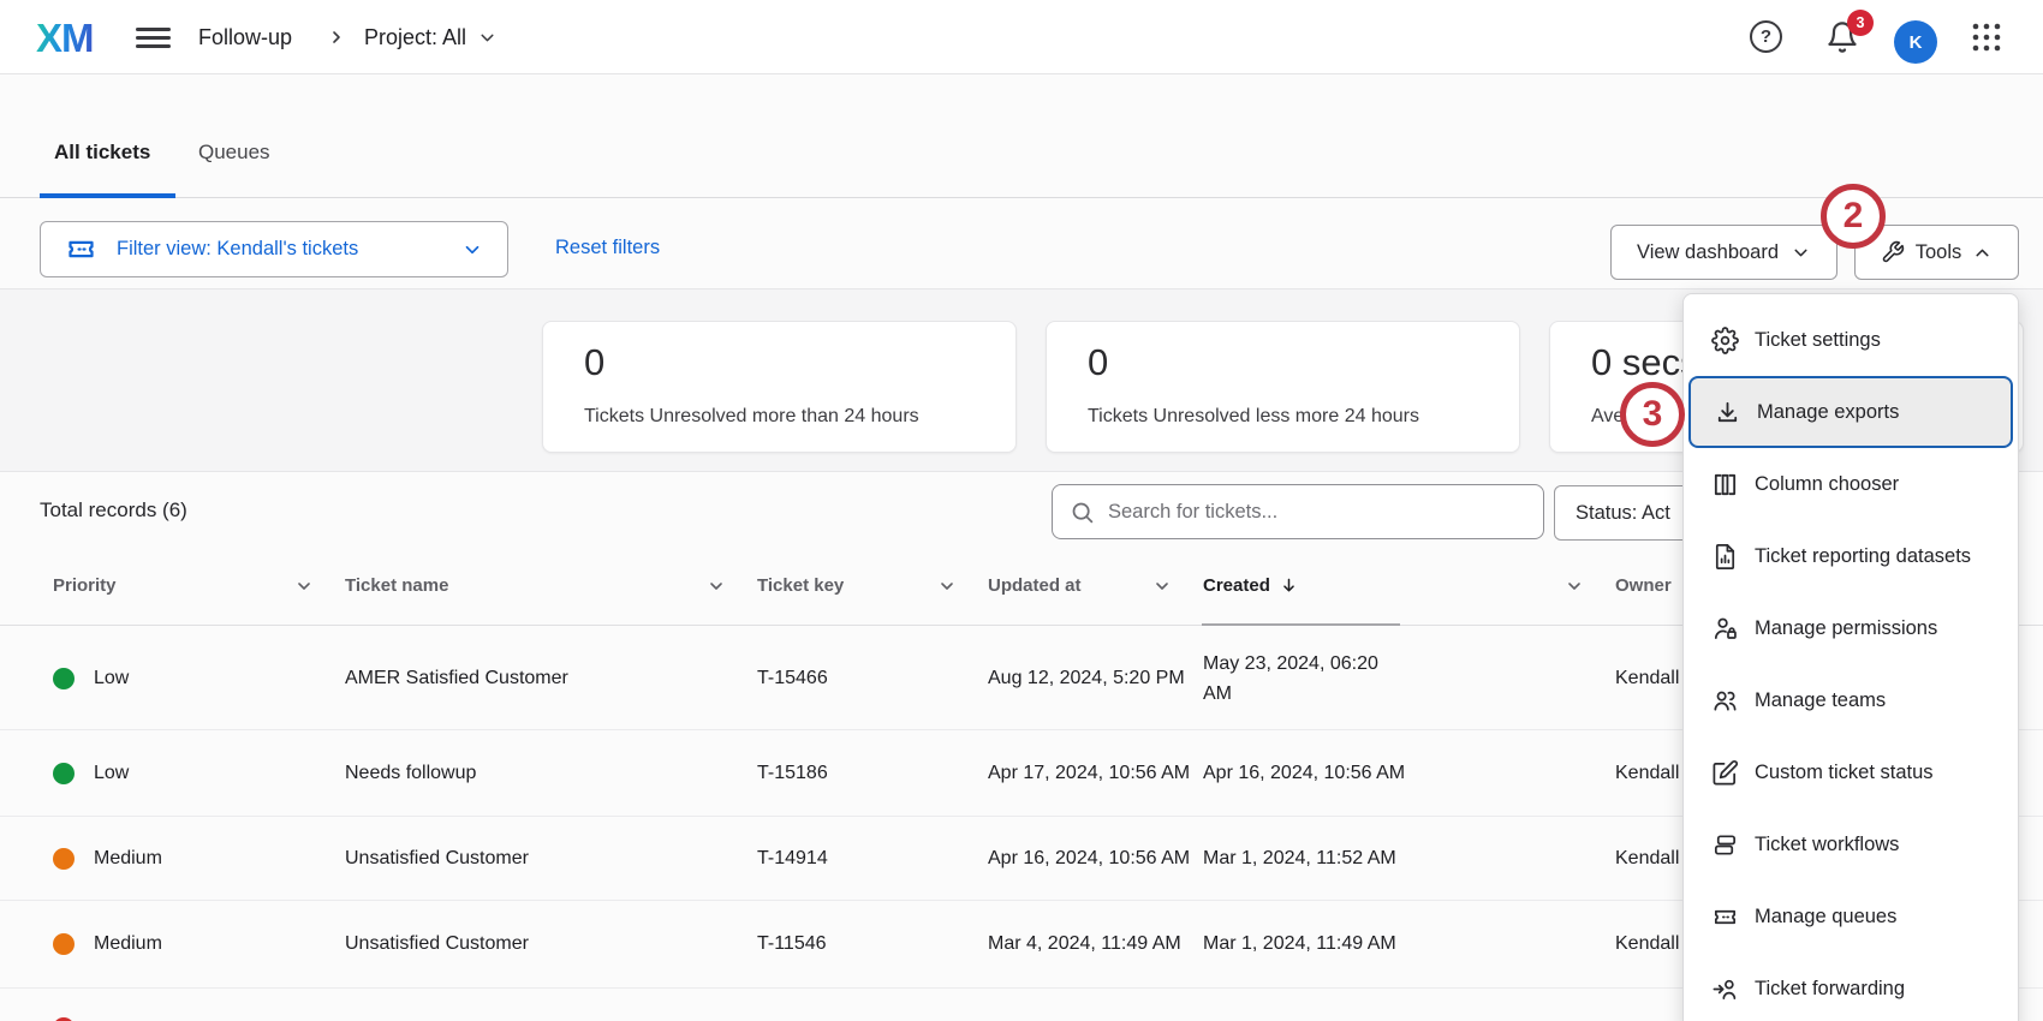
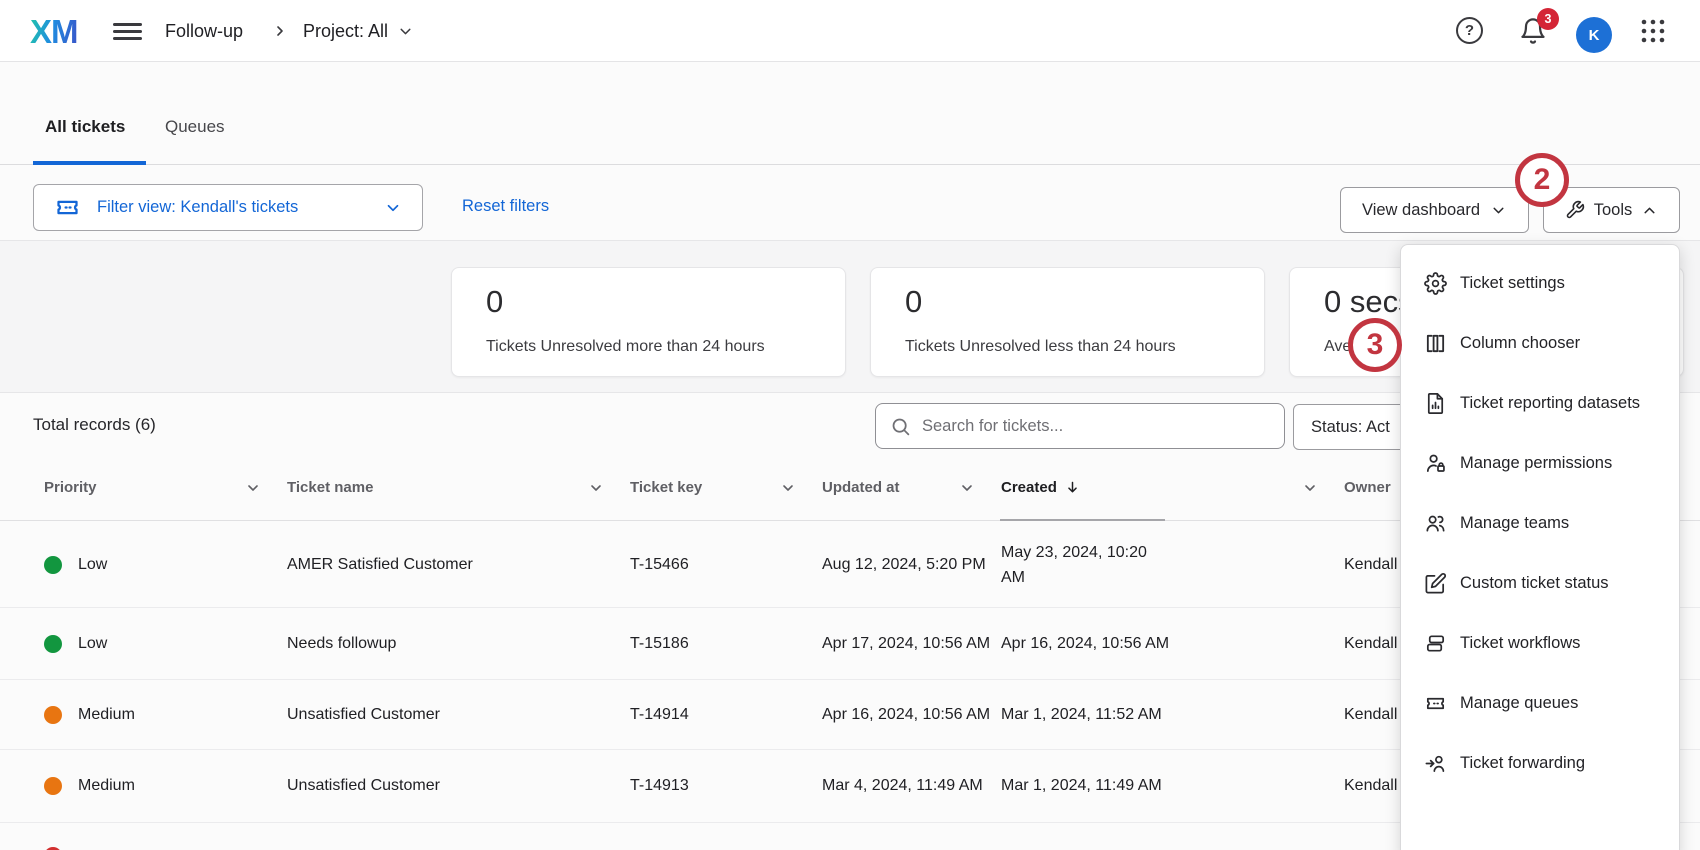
  XM
  Follow-up
  Project: All
  ?
  3
  K
  All tickets
  Queues
  Filter view: Kendall's tickets
  Reset filters
  View dashboard
  Tools
  0
  Tickets Unresolved more than 24 hours
  0
- Tickets Unresolved less more 24 hours
+ Tickets Unresolved less than 24 hours
  0 sec
  Ave
  Total records (6)
  Search for tickets...
  Status: Act
  Priority
  Ticket name
  Ticket key
  Updated at
  Created
  Owner
  Low
  AMER Satisfied Customer
  T-15466
  Aug 12, 2024, 5:20 PM
- May 23, 2024, 06:20 AM
+ May 23, 2024, 10:20 AM
  Kendall
  Low
  Needs followup
  T-15186
  Apr 17, 2024, 10:56 AM
  Apr 16, 2024, 10:56 AM
  Kendall
  Medium
  Unsatisfied Customer
  T-14914
  Apr 16, 2024, 10:56 AM
  Mar 1, 2024, 11:52 AM
  Kendall
  Medium
  Unsatisfied Customer
- T-11546
+ T-14913
  Mar 4, 2024, 11:49 AM
  Mar 1, 2024, 11:49 AM
  Kendall
  Ticket settings
- Manage exports
  Column chooser
  Ticket reporting datasets
  Manage permissions
  Manage teams
  Custom ticket status
  Ticket workflows
  Manage queues
  Ticket forwarding
  2
  3
